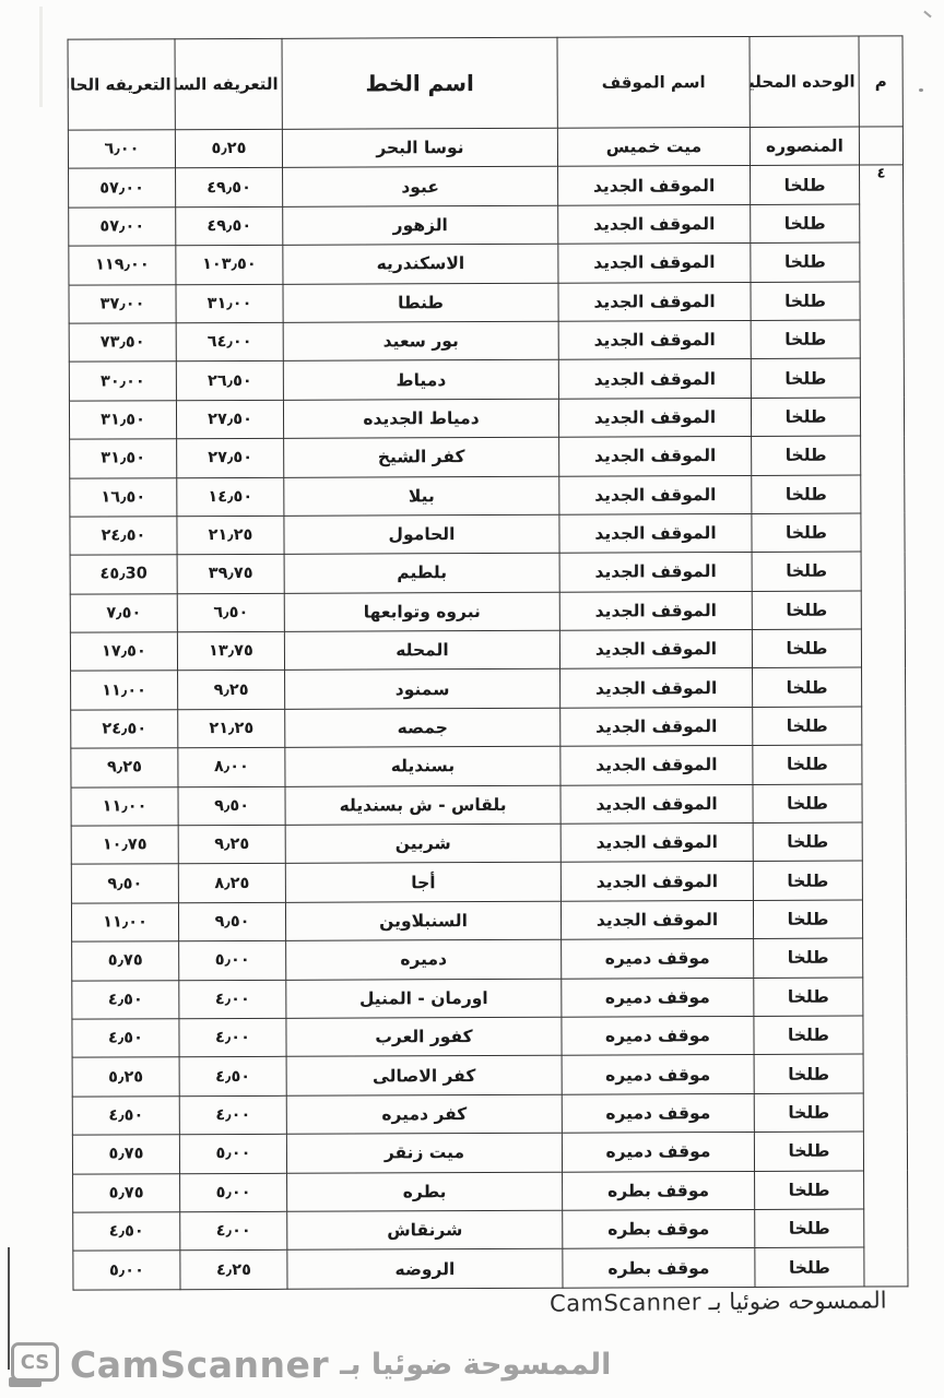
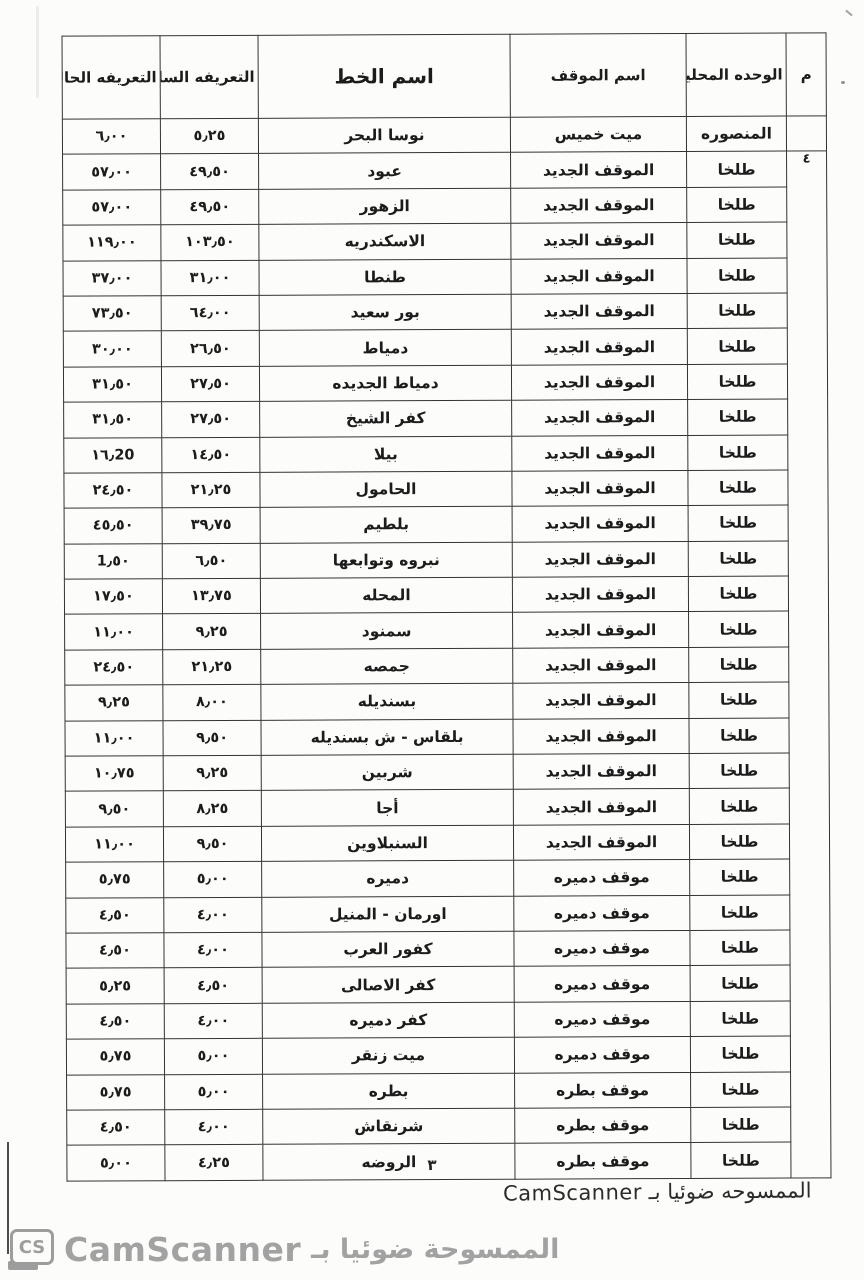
  م	الوحده المحلي	اسم الموقف	اسم الخط	التعريفه السا	التعريفه الحال
  	المنصوره	ميت خميس	نوسا البحر	٥٫٢٥	٦٫٠٠
  ٤	طلخا	الموقف الجديد	عبود	٤٩٫٥٠	٥٧٫٠٠
  طلخا	الموقف الجديد	الزهور	٤٩٫٥٠	٥٧٫٠٠
  طلخا	الموقف الجديد	الاسكندريه	١٠٣٫٥٠	١١٩٫٠٠
  طلخا	الموقف الجديد	طنطا	٣١٫٠٠	٣٧٫٠٠
  طلخا	الموقف الجديد	بور سعيد	٦٤٫٠٠	٧٣٫٥٠
  طلخا	الموقف الجديد	دمياط	٢٦٫٥٠	٣٠٫٠٠
  طلخا	الموقف الجديد	دمياط الجديده	٢٧٫٥٠	٣١٫٥٠
  طلخا	الموقف الجديد	كفر الشيخ	٢٧٫٥٠	٣١٫٥٠
- طلخا	الموقف الجديد	بيلا	١٤٫٥٠	١٦٫٥٠
+ طلخا	الموقف الجديد	بيلا	١٤٫٥٠	١٦٫20
  طلخا	الموقف الجديد	الحامول	٢١٫٢٥	٢٤٫٥٠
- طلخا	الموقف الجديد	بلطيم	٣٩٫٧٥	٤٥٫30
+ طلخا	الموقف الجديد	بلطيم	٣٩٫٧٥	٤٥٫٥٠
- طلخا	الموقف الجديد	نبروه وتوابعها	٦٫٥٠	٧٫٥٠
+ طلخا	الموقف الجديد	نبروه وتوابعها	٦٫٥٠	1٫٥٠
  طلخا	الموقف الجديد	المحله	١٣٫٧٥	١٧٫٥٠
  طلخا	الموقف الجديد	سمنود	٩٫٢٥	١١٫٠٠
  طلخا	الموقف الجديد	جمصه	٢١٫٢٥	٢٤٫٥٠
  طلخا	الموقف الجديد	بسنديله	٨٫٠٠	٩٫٢٥
  طلخا	الموقف الجديد	بلقاس - ش بسنديله	٩٫٥٠	١١٫٠٠
  طلخا	الموقف الجديد	شربين	٩٫٢٥	١٠٫٧٥
  طلخا	الموقف الجديد	أجا	٨٫٢٥	٩٫٥٠
  طلخا	الموقف الجديد	السنبلاوين	٩٫٥٠	١١٫٠٠
  طلخا	موقف دميره	دميره	٥٫٠٠	٥٫٧٥
  طلخا	موقف دميره	اورمان - المنيل	٤٫٠٠	٤٫٥٠
  طلخا	موقف دميره	كفور العرب	٤٫٠٠	٤٫٥٠
  طلخا	موقف دميره	كفر الاصالى	٤٫٥٠	٥٫٢٥
  طلخا	موقف دميره	كفر دميره	٤٫٠٠	٤٫٥٠
  طلخا	موقف دميره	ميت زنقر	٥٫٠٠	٥٫٧٥
  طلخا	موقف بطره	بطره	٥٫٠٠	٥٫٧٥
  طلخا	موقف بطره	شرنقاش	٤٫٠٠	٤٫٥٠
  طلخا	موقف بطره	الروضه	٤٫٢٥	٥٫٠٠
+ ٣
  الممسوحه ضوئيا بـ CamScanner
  CS
  CamScanner
  الممسوحة ضوئيا بـ
